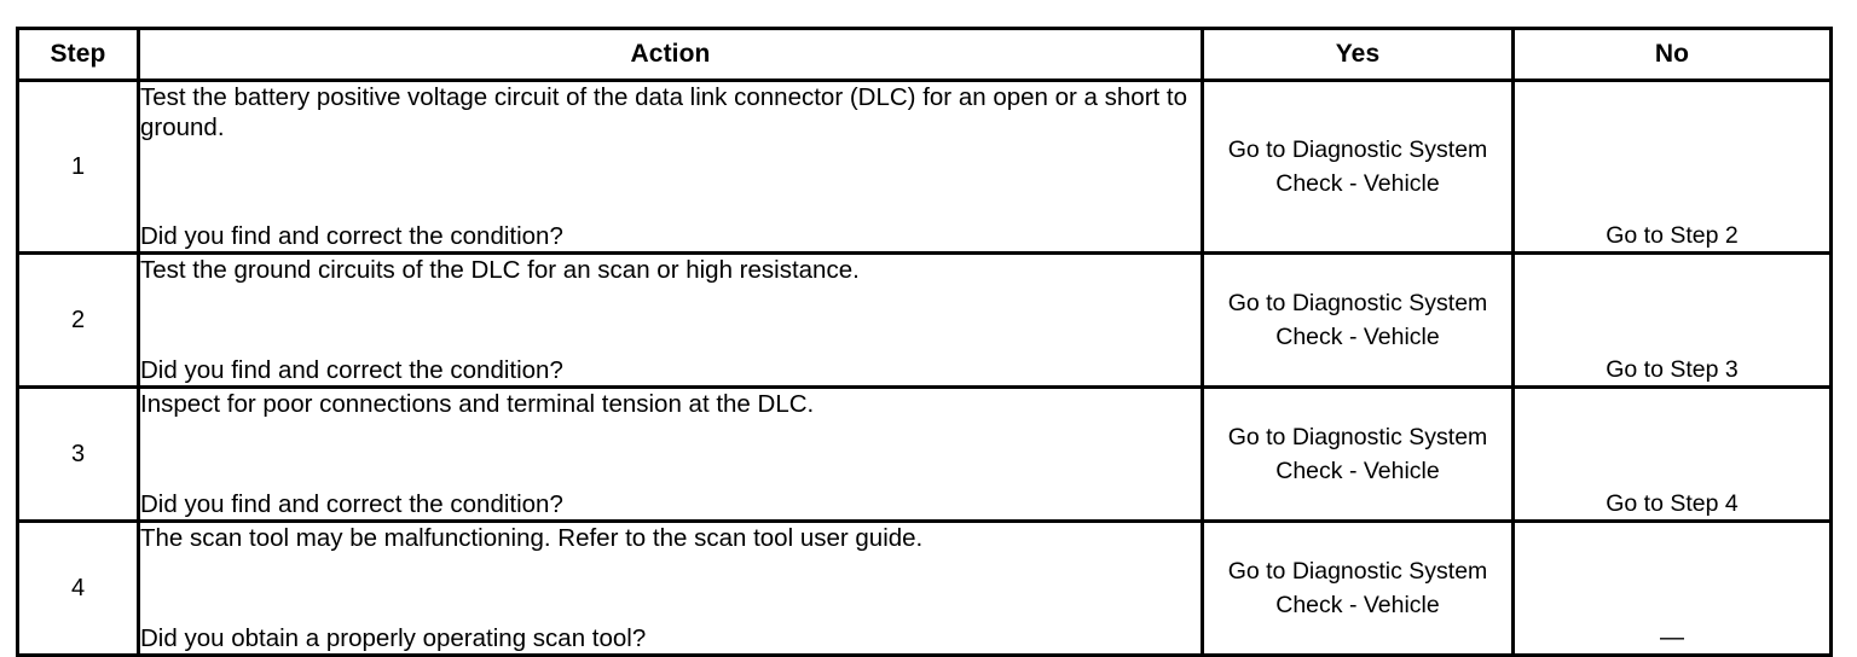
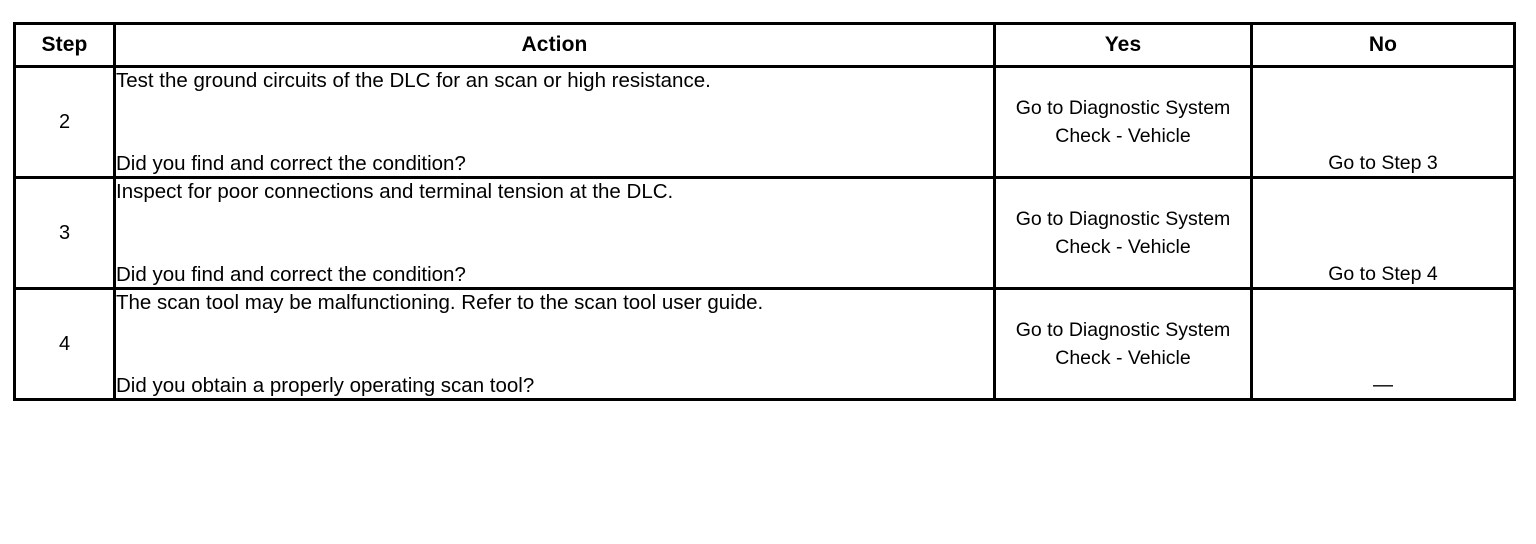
  Step	Action	Yes	No
- 1	Test the battery positive voltage circuit of the data link connector (DLC) for an open or a short to ground. Did you find and correct the condition?	Go to Diagnostic System Check - Vehicle	Go to Step 2
  2	Test the ground circuits of the DLC for an scan or high resistance. Did you find and correct the condition?	Go to Diagnostic System Check - Vehicle	Go to Step 3
  3	Inspect for poor connections and terminal tension at the DLC. Did you find and correct the condition?	Go to Diagnostic System Check - Vehicle	Go to Step 4
  4	The scan tool may be malfunctioning. Refer to the scan tool user guide. Did you obtain a properly operating scan tool?	Go to Diagnostic System Check - Vehicle	—
